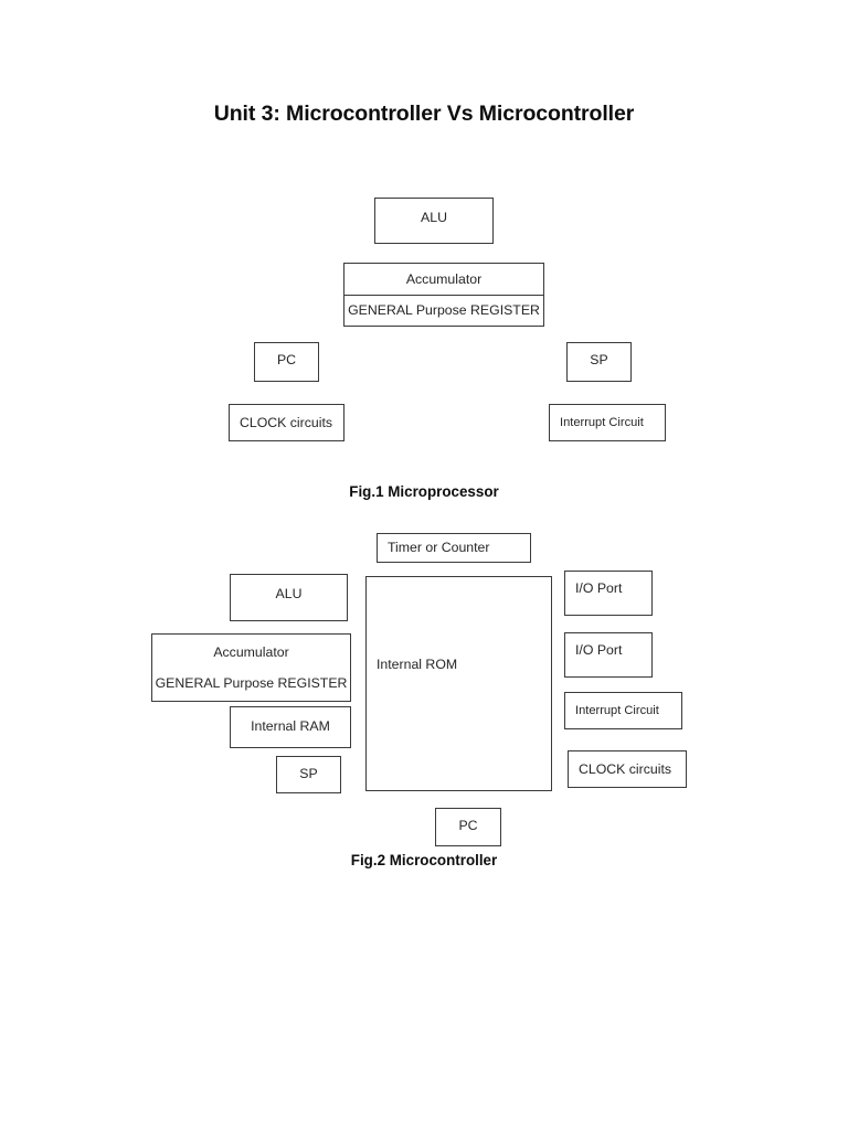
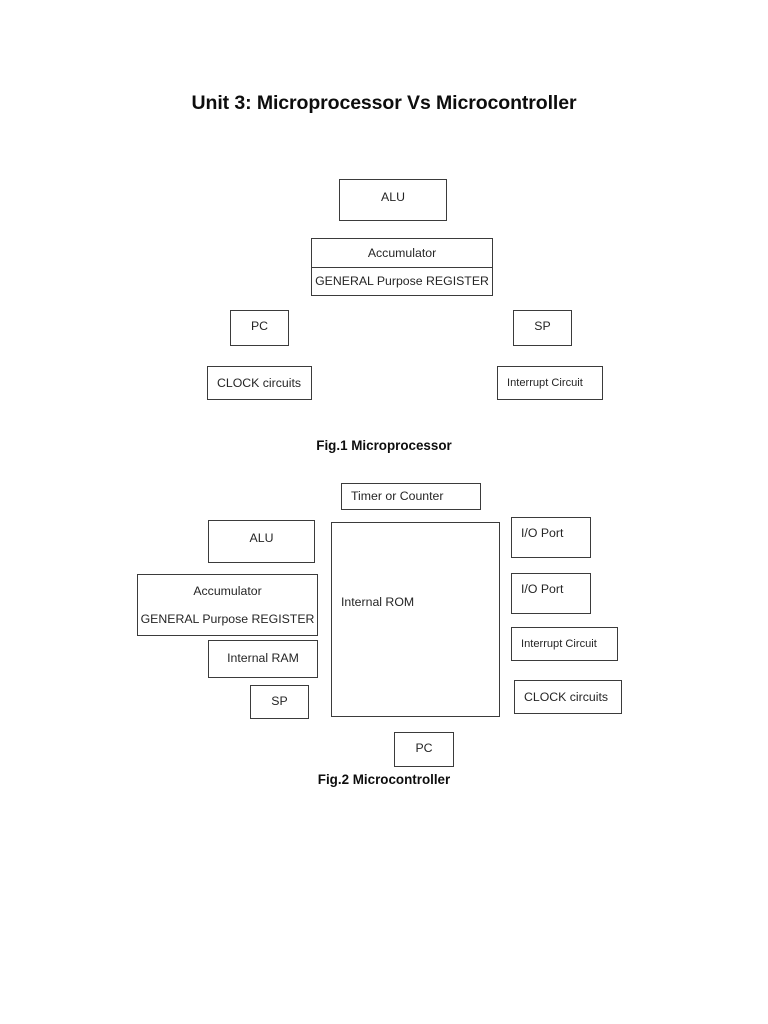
- Unit 3: Microcontroller Vs Microcontroller
+ Unit 3: Microprocessor Vs Microcontroller
  ALU
  Accumulator
  GENERAL Purpose REGISTER
  PC
  SP
  CLOCK circuits
  Interrupt Circuit
  Fig.1 Microprocessor
  Timer or Counter
  ALU
  Accumulator
  GENERAL Purpose REGISTER
  Internal RAM
  SP
  Internal ROM
  I/O Port
  I/O Port
  Interrupt Circuit
  CLOCK circuits
  PC
  Fig.2 Microcontroller
